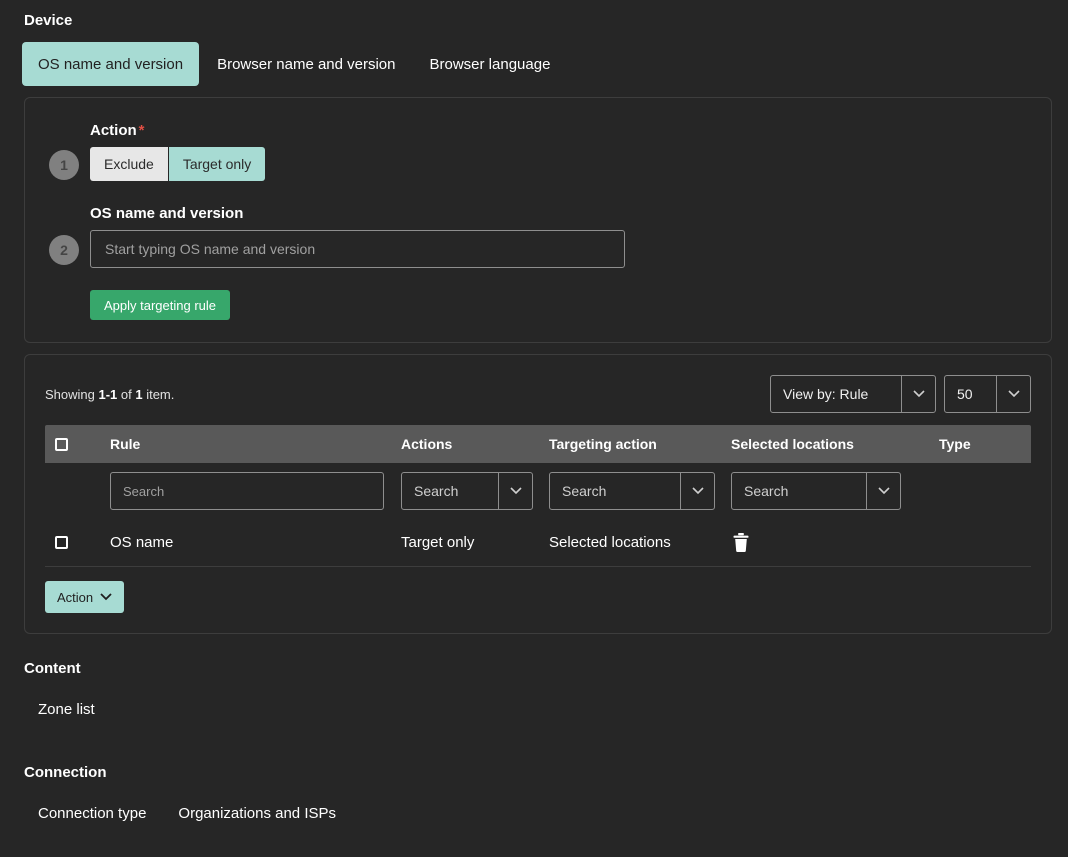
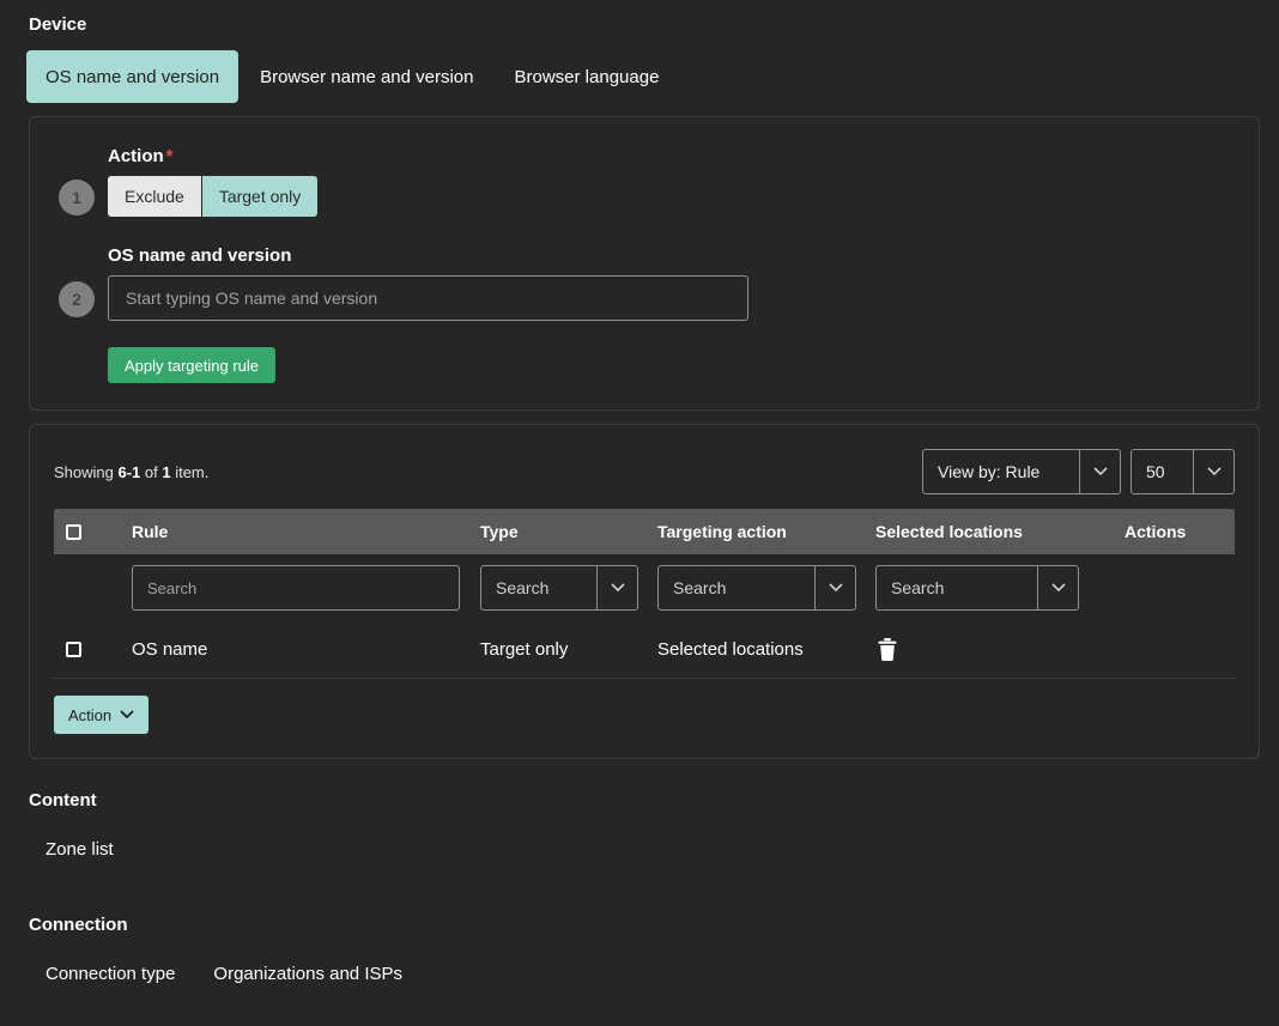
  Device
  OS name and version
  Browser name and version
  Browser language
  1
  Action*
  Exclude
  Target only
  2
  OS name and version
  Start typing OS name and version
  Apply targeting rule
- Showing 1-1 of 1 item.
+ Showing 6-1 of 1 item.
  View by: Rule
  50
  Rule
- Actions
+ Type
  Targeting action
  Selected locations
- Type
+ Actions
  Search
  Search
  Search
  Search
  OS name
  Target only
  Selected locations
  Action
  Content
  Zone list
  Connection
  Connection type
  Organizations and ISPs
